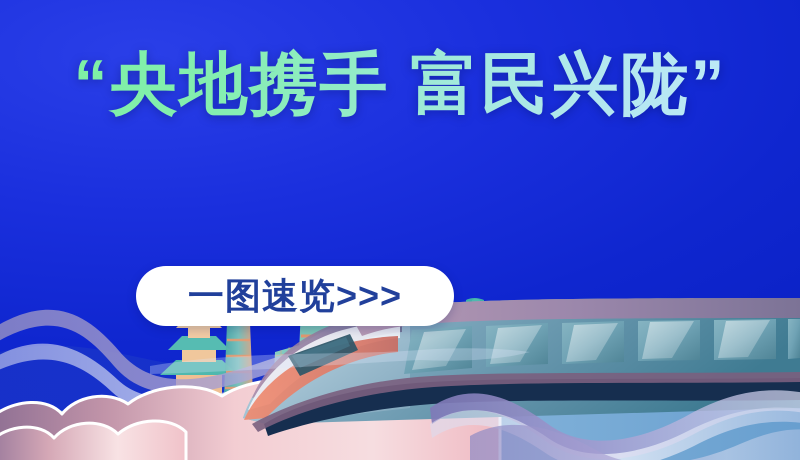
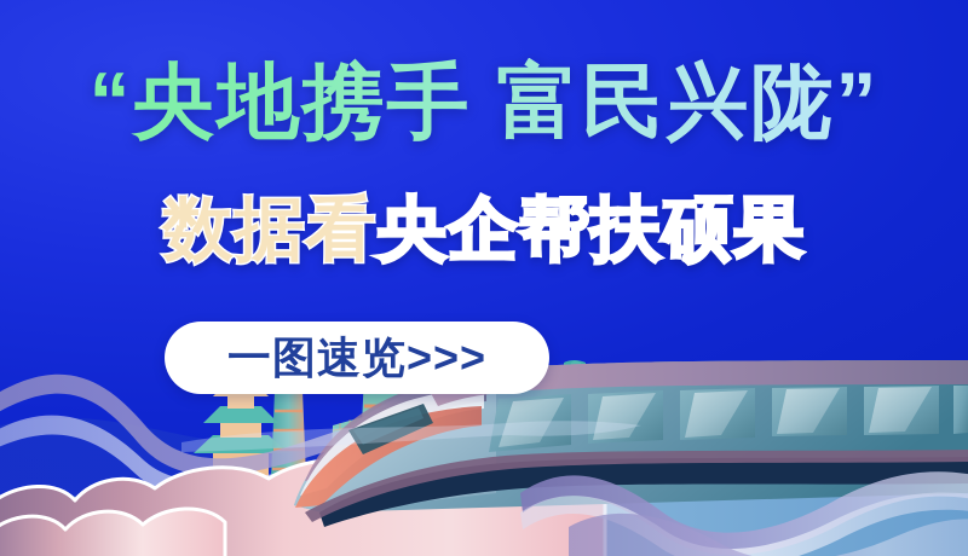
  “央地携手 富民兴陇”
+ 数据看央企帮扶硕果
  一图速览>>>
